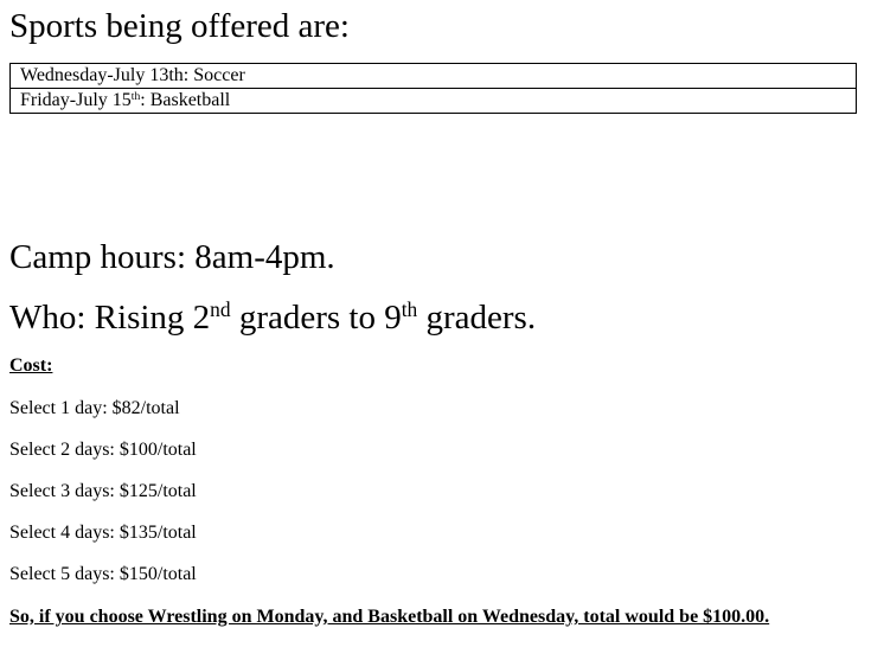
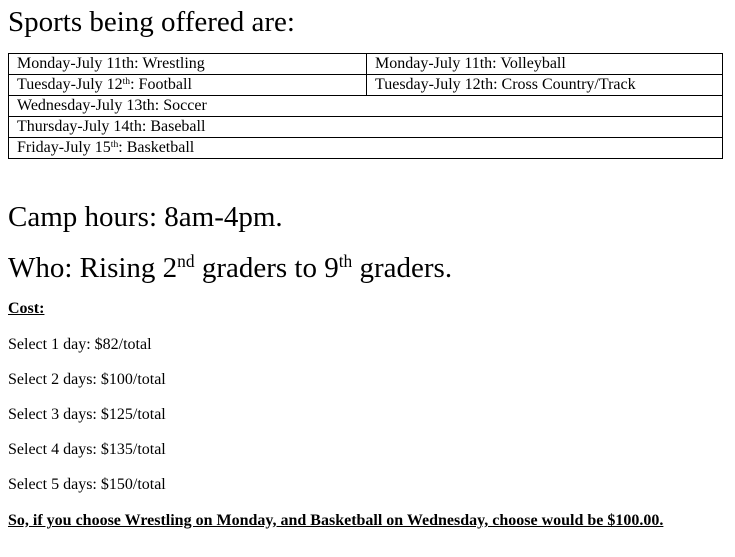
  Sports being offered are:
+ Monday-July 11th: Wrestling	Monday-July 11th: Volleyball
+ Tuesday-July 12th: Football	Tuesday-July 12th: Cross Country/Track
  Wednesday-July 13th: Soccer
+ Thursday-July 14th: Baseball
  Friday-July 15th: Basketball
  Camp hours: 8am-4pm.
  Who: Rising 2nd graders to 9th graders.
  Cost:
  Select 1 day: $82/total
  Select 2 days: $100/total
  Select 3 days: $125/total
  Select 4 days: $135/total
  Select 5 days: $150/total
- So, if you choose Wrestling on Monday, and Basketball on Wednesday, total would be $100.00.
+ So, if you choose Wrestling on Monday, and Basketball on Wednesday, choose would be $100.00.
